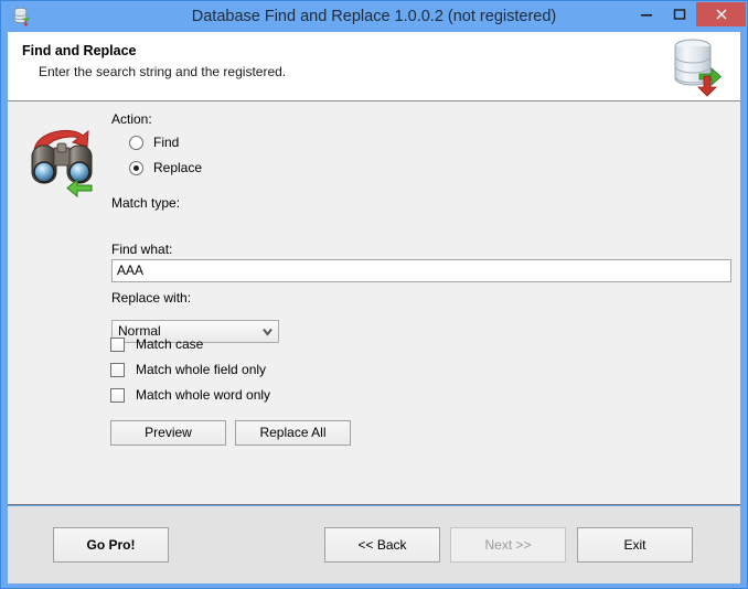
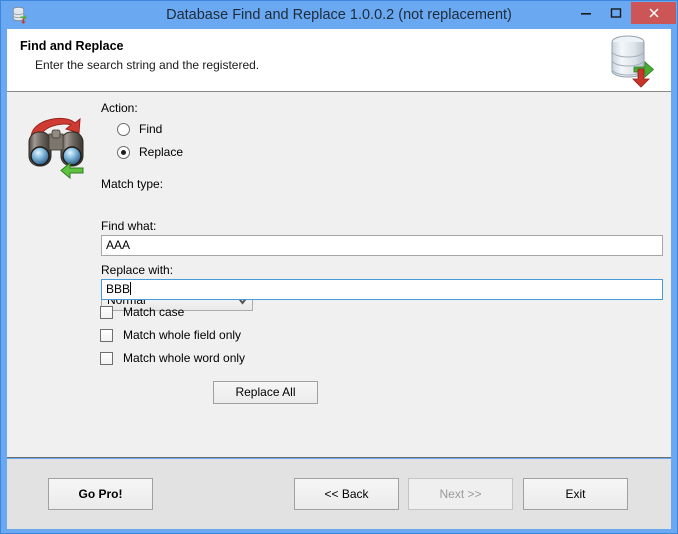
- Database Find and Replace 1.0.0.2 (not registered)
+ Database Find and Replace 1.0.0.2 (not replacement)
  Find and Replace
  Enter the search string and the registered.
  Action:
  Find
  Replace
  Match type:
  Normal
  Find what:
  AAA
  Replace with:
+ BBB
  Match case
  Match whole field only
  Match whole word only
- Preview
  Replace All
  Go Pro!
  << Back
  Next >>
  Exit
